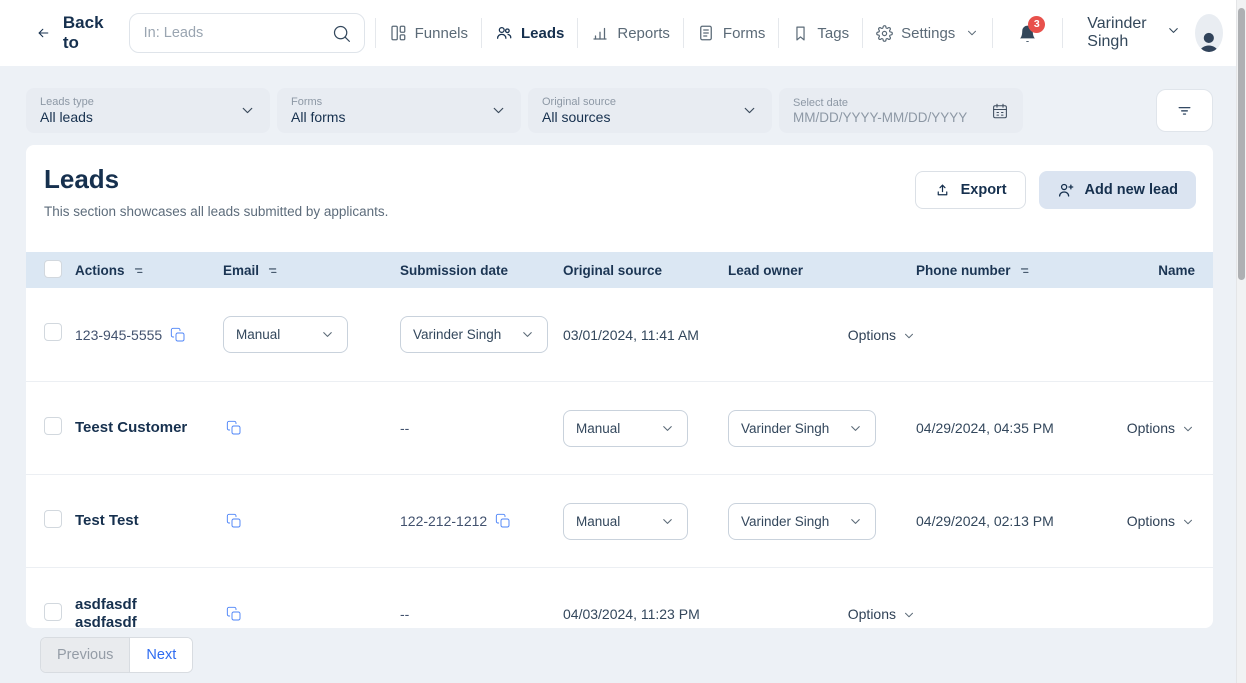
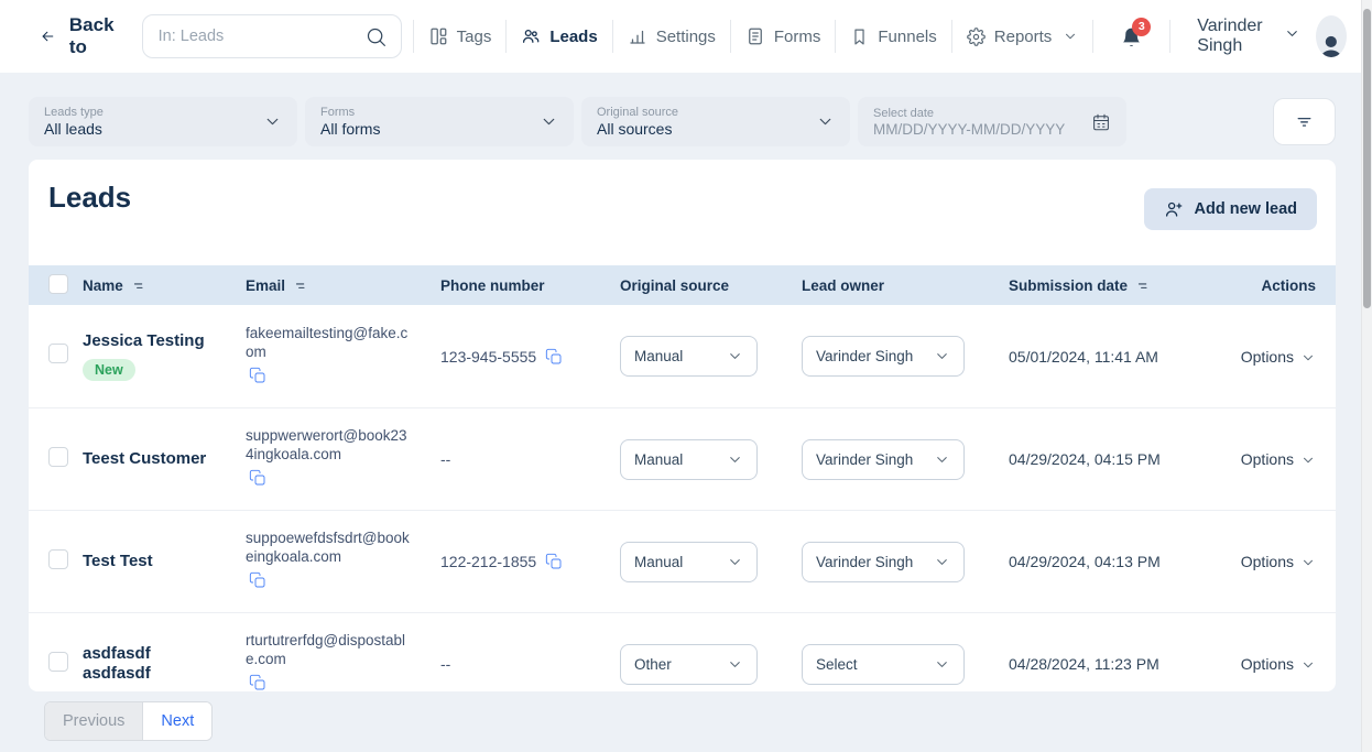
  Back to
  In: Leads
- Funnels
+ Tags
  Leads
- Reports
+ Settings
  Forms
- Tags
+ Funnels
- Settings
+ Reports
  3
  Varinder Singh
  Leads type
  All leads
  Forms
  All forms
  Original source
  All sources
  Select date
  MM/DD/YYYY-MM/DD/YYYY
  Leads
- This section showcases all leads submitted by applicants.
- Export
  Add new lead
- Actions
+ Name
  Email
- Submission date
+ Phone number
  Original source
  Lead owner
- Phone number
+ Submission date
- Name
+ Actions
+ Jessica Testing
+ New
+ fakeemailtesting@fake.com
  123-945-5555
  Manual
  Varinder Singh
- 03/01/2024, 11:41 AM
+ 05/01/2024, 11:41 AM
  Options
  Teest Customer
+ suppwerwerort@book234ingkoala.com
  --
  Manual
  Varinder Singh
- 04/29/2024, 04:35 PM
+ 04/29/2024, 04:15 PM
  Options
  Test Test
+ suppoewefdsfsdrt@bookeingkoala.com
- 122-212-1212
+ 122-212-1855
  Manual
  Varinder Singh
- 04/29/2024, 02:13 PM
+ 04/29/2024, 04:13 PM
  Options
  asdfasdf
  asdfasdf
+ rturtutrerfdg@dispostable.com
  --
+ Other
+ Select
- 04/03/2024, 11:23 PM
+ 04/28/2024, 11:23 PM
  Options
  Previous
  Next
